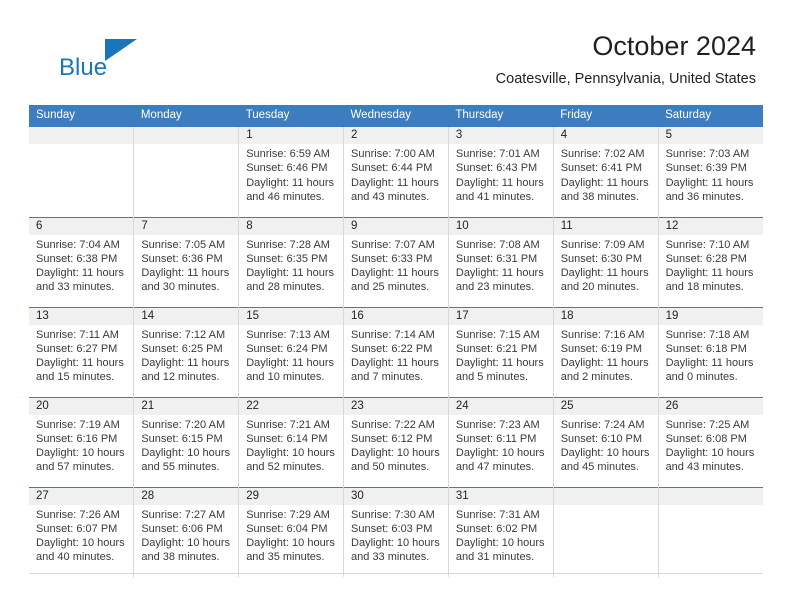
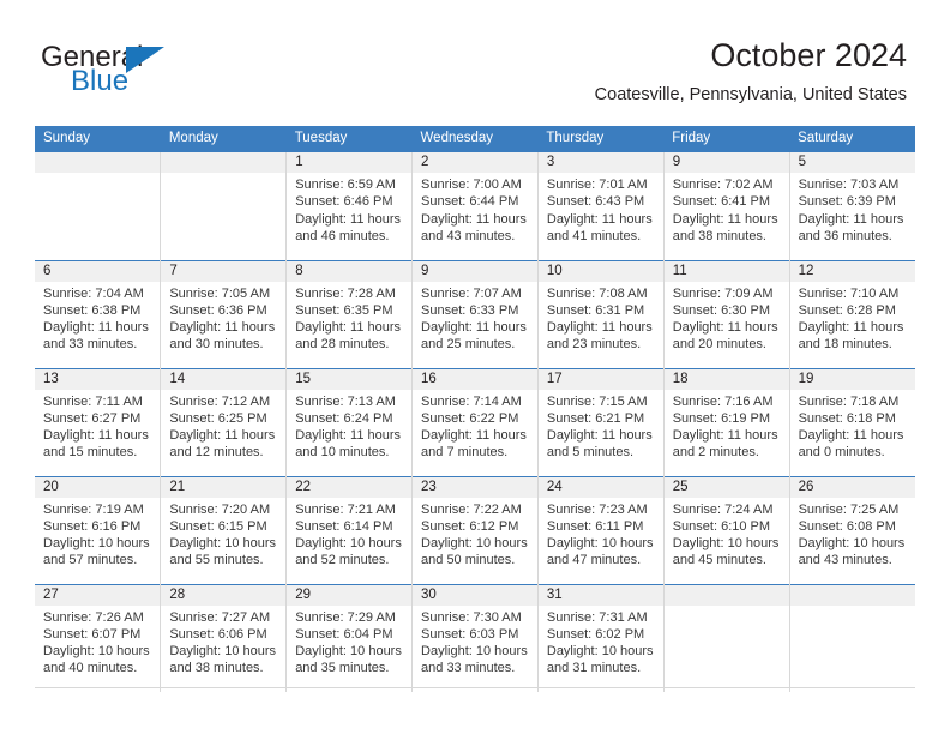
+ General
  Blue
  October 2024
  Coatesville, Pennsylvania, United States
  Sunday	Monday	Tuesday	Wednesday	Thursday	Friday	Saturday
- 		1 Sunrise: 6:59 AM Sunset: 6:46 PM Daylight: 11 hours and 46 minutes.	2 Sunrise: 7:00 AM Sunset: 6:44 PM Daylight: 11 hours and 43 minutes.	3 Sunrise: 7:01 AM Sunset: 6:43 PM Daylight: 11 hours and 41 minutes.	4 Sunrise: 7:02 AM Sunset: 6:41 PM Daylight: 11 hours and 38 minutes.	5 Sunrise: 7:03 AM Sunset: 6:39 PM Daylight: 11 hours and 36 minutes.
+ 		1 Sunrise: 6:59 AM Sunset: 6:46 PM Daylight: 11 hours and 46 minutes.	2 Sunrise: 7:00 AM Sunset: 6:44 PM Daylight: 11 hours and 43 minutes.	3 Sunrise: 7:01 AM Sunset: 6:43 PM Daylight: 11 hours and 41 minutes.	9 Sunrise: 7:02 AM Sunset: 6:41 PM Daylight: 11 hours and 38 minutes.	5 Sunrise: 7:03 AM Sunset: 6:39 PM Daylight: 11 hours and 36 minutes.
  6 Sunrise: 7:04 AM Sunset: 6:38 PM Daylight: 11 hours and 33 minutes.	7 Sunrise: 7:05 AM Sunset: 6:36 PM Daylight: 11 hours and 30 minutes.	8 Sunrise: 7:28 AM Sunset: 6:35 PM Daylight: 11 hours and 28 minutes.	9 Sunrise: 7:07 AM Sunset: 6:33 PM Daylight: 11 hours and 25 minutes.	10 Sunrise: 7:08 AM Sunset: 6:31 PM Daylight: 11 hours and 23 minutes.	11 Sunrise: 7:09 AM Sunset: 6:30 PM Daylight: 11 hours and 20 minutes.	12 Sunrise: 7:10 AM Sunset: 6:28 PM Daylight: 11 hours and 18 minutes.
  13 Sunrise: 7:11 AM Sunset: 6:27 PM Daylight: 11 hours and 15 minutes.	14 Sunrise: 7:12 AM Sunset: 6:25 PM Daylight: 11 hours and 12 minutes.	15 Sunrise: 7:13 AM Sunset: 6:24 PM Daylight: 11 hours and 10 minutes.	16 Sunrise: 7:14 AM Sunset: 6:22 PM Daylight: 11 hours and 7 minutes.	17 Sunrise: 7:15 AM Sunset: 6:21 PM Daylight: 11 hours and 5 minutes.	18 Sunrise: 7:16 AM Sunset: 6:19 PM Daylight: 11 hours and 2 minutes.	19 Sunrise: 7:18 AM Sunset: 6:18 PM Daylight: 11 hours and 0 minutes.
  20 Sunrise: 7:19 AM Sunset: 6:16 PM Daylight: 10 hours and 57 minutes.	21 Sunrise: 7:20 AM Sunset: 6:15 PM Daylight: 10 hours and 55 minutes.	22 Sunrise: 7:21 AM Sunset: 6:14 PM Daylight: 10 hours and 52 minutes.	23 Sunrise: 7:22 AM Sunset: 6:12 PM Daylight: 10 hours and 50 minutes.	24 Sunrise: 7:23 AM Sunset: 6:11 PM Daylight: 10 hours and 47 minutes.	25 Sunrise: 7:24 AM Sunset: 6:10 PM Daylight: 10 hours and 45 minutes.	26 Sunrise: 7:25 AM Sunset: 6:08 PM Daylight: 10 hours and 43 minutes.
  27 Sunrise: 7:26 AM Sunset: 6:07 PM Daylight: 10 hours and 40 minutes.	28 Sunrise: 7:27 AM Sunset: 6:06 PM Daylight: 10 hours and 38 minutes.	29 Sunrise: 7:29 AM Sunset: 6:04 PM Daylight: 10 hours and 35 minutes.	30 Sunrise: 7:30 AM Sunset: 6:03 PM Daylight: 10 hours and 33 minutes.	31 Sunrise: 7:31 AM Sunset: 6:02 PM Daylight: 10 hours and 31 minutes.
